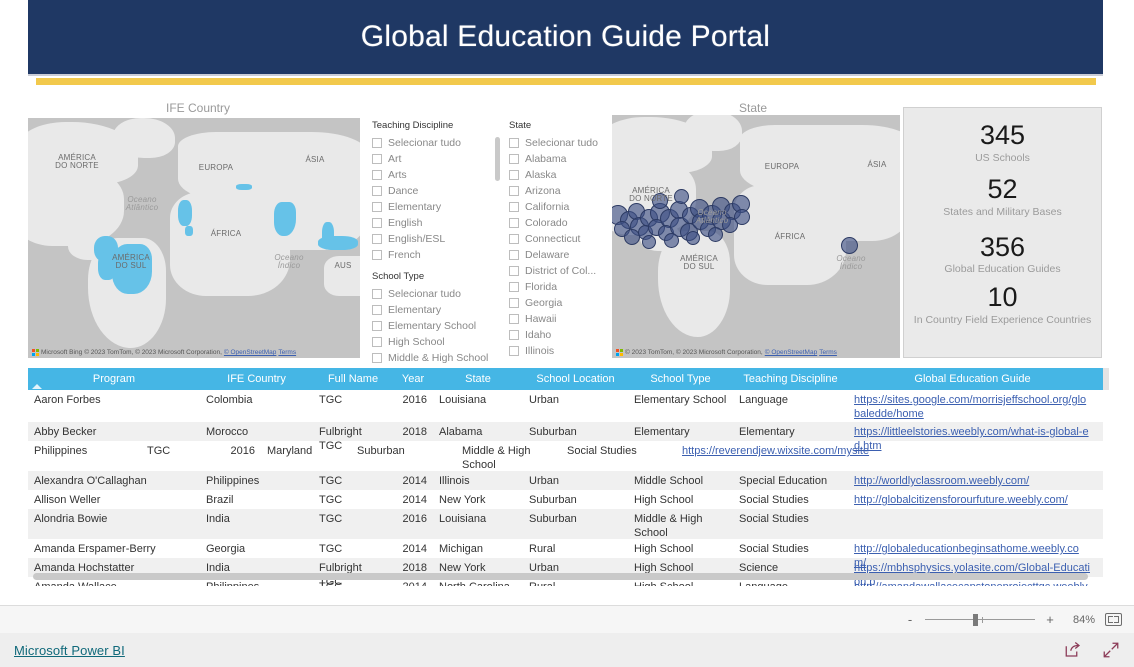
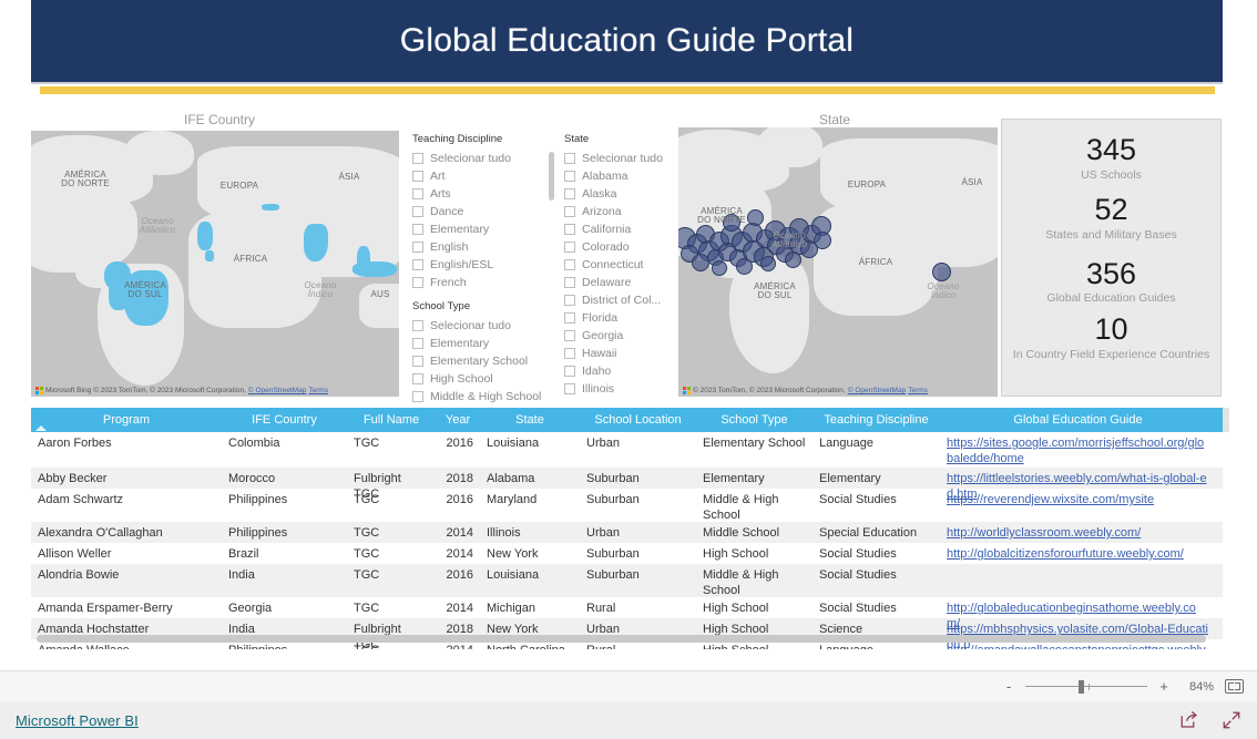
  Global Education Guide Portal
  IFE Country
  AMÉRICA
  DO NORTE
  AMÉRICA
  DO SUL
  EUROPA
  ÁFRICA
  ÁSIA
  Oceano
  Atlântico
  Oceano
  Índico
  AUS
  Teaching Discipline
  Selecionar tudo
  Art
  Arts
  Dance
  Elementary
  English
  English/ESL
  French
  School Type
  Selecionar tudo
  Elementary
  Elementary School
  High School
  Middle & High School
  State
  Selecionar tudo
  Alabama
  Alaska
  Arizona
  California
  Colorado
  Connecticut
  Delaware
  District of Col...
  Florida
  Georgia
  Hawaii
  Idaho
  Illinois
  State
  AMÉRICA
  DO NORTE
  AMÉRICA
  DO SUL
  EUROPA
  ÁFRICA
  ÁSIA
  Oceano
  Atlântico
  Oceano
  Índico
  345
  US Schools
  52
  States and Military Bases
  356
  Global Education Guides
  10
  In Country Field Experience Countries
  Program
  IFE Country
  Full Name
  Year
  State
  School Location
  School Type
  Teaching Discipline
  Global Education Guide
  Aaron Forbes
  Colombia
  TGC
  2016
  Louisiana
  Urban
  Elementary School
  Language
  https://sites.google.com/morrisjeffschool.org/globaledde/home
  Abby Becker
  Morocco
  Fulbright TGC
  2018
  Alabama
  Suburban
  Elementary
  Elementary
  https://littleelstories.weebly.com/what-is-global-ed.htm
+ Adam Schwartz
  Philippines
  TGC
  2016
  Maryland
  Suburban
  Middle & High School
  Social Studies
  https://reverendjew.wixsite.com/mysite
  Alexandra O'Callaghan
  Philippines
  TGC
  2014
  Illinois
  Urban
  Middle School
  Special Education
  http://worldlyclassroom.weebly.com/
  Allison Weller
  Brazil
  TGC
  2014
  New York
  Suburban
  High School
  Social Studies
  http://globalcitizensforourfuture.weebly.com/
  Alondria Bowie
  India
  TGC
  2016
  Louisiana
  Suburban
  Middle & High School
  Social Studies
  Amanda Erspamer-Berry
  Georgia
  TGC
  2014
  Michigan
  Rural
  High School
  Social Studies
  http://globaleducationbeginsathome.weebly.com/
  Amanda Hochstatter
  India
  Fulbright TGC
  2018
  New York
  Urban
  High School
  Science
  https://mbhsphysics.yolasite.com/Global-Education.p
  -
  +
  84%
  Microsoft Power BI
